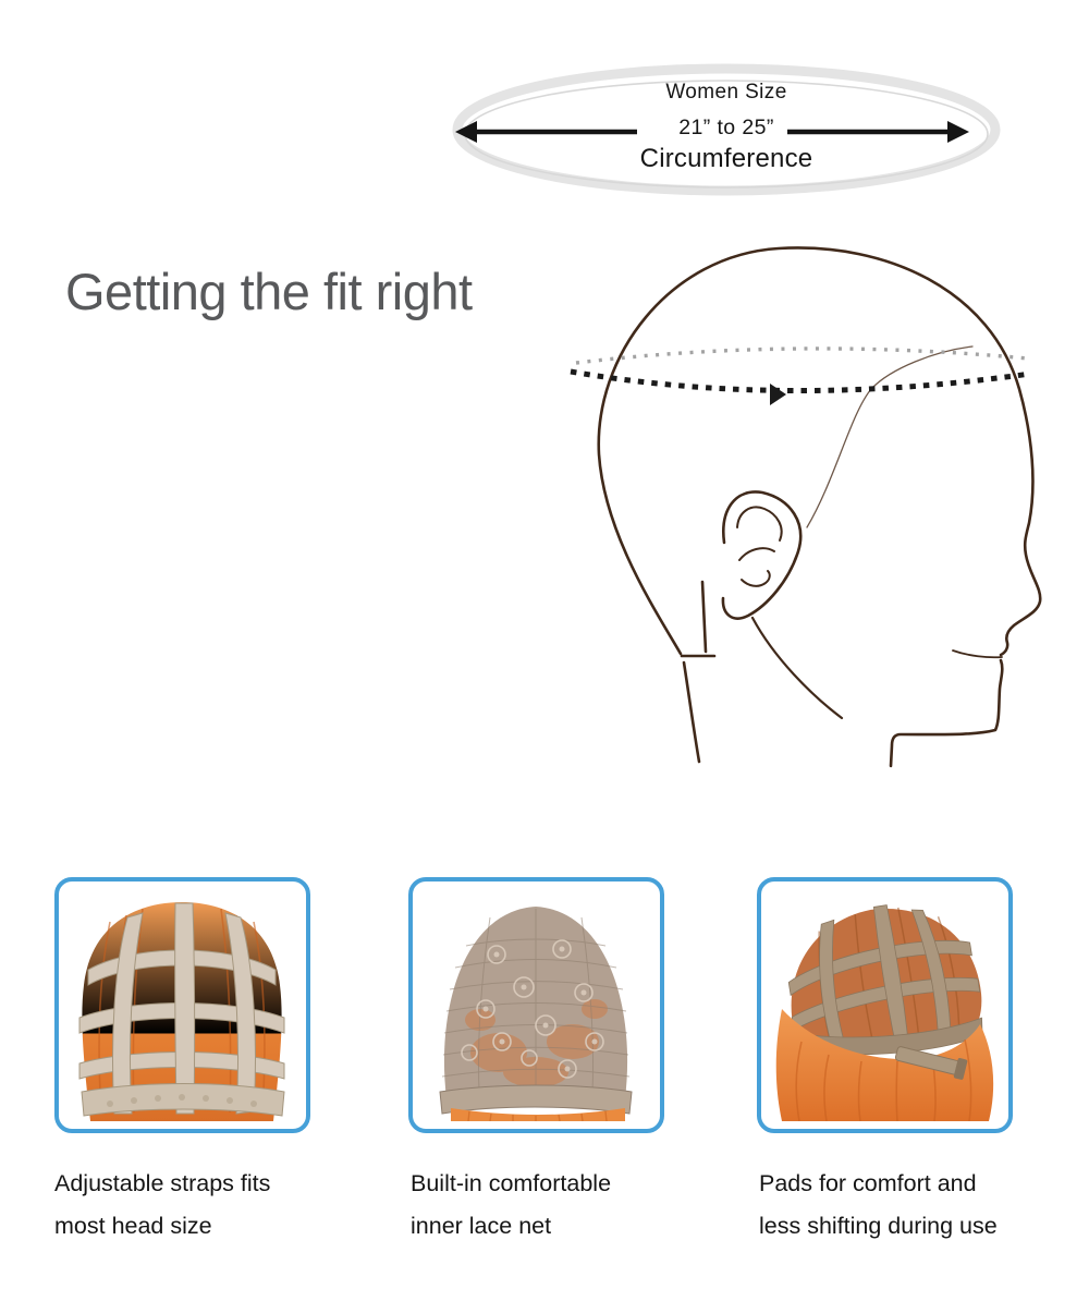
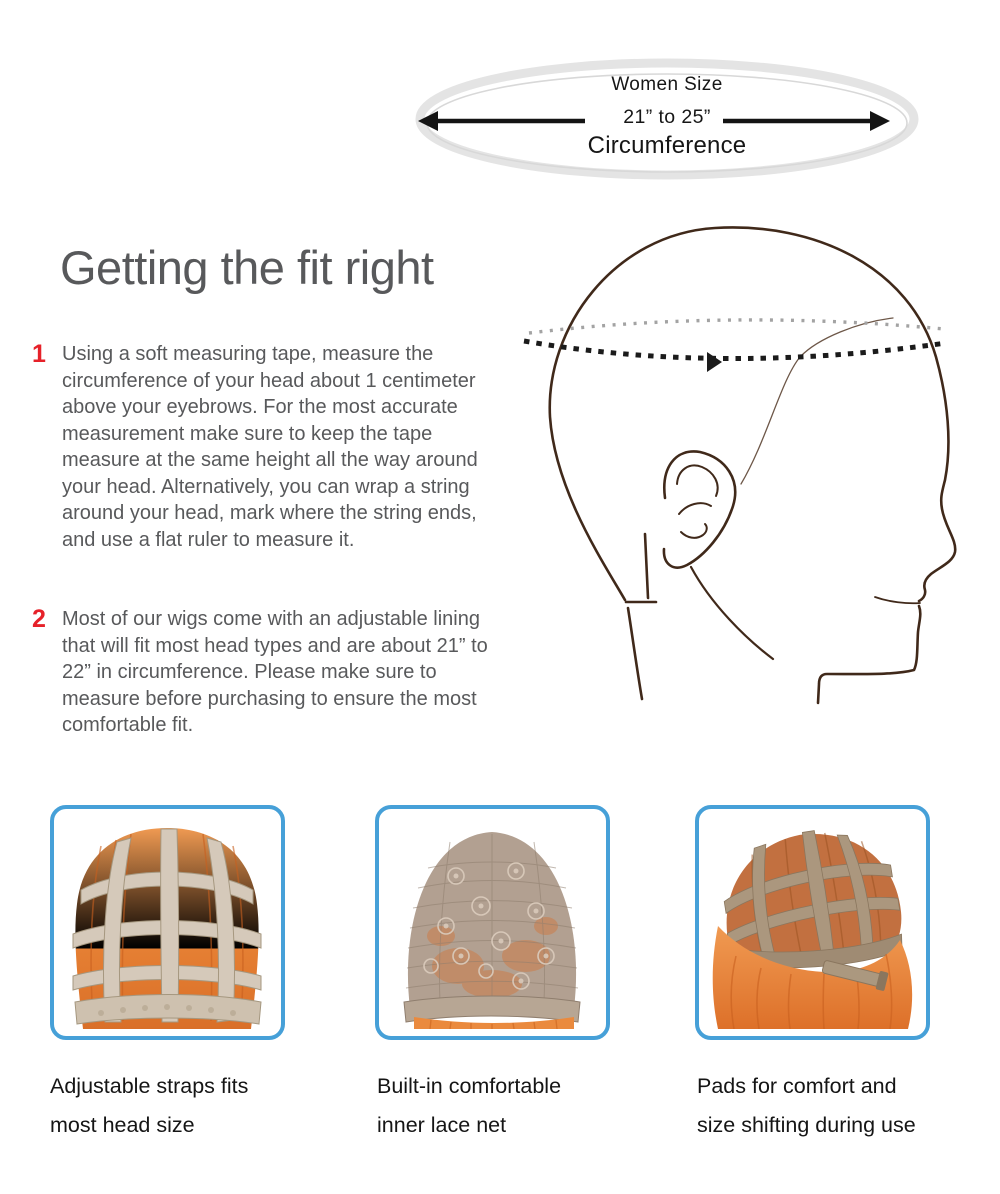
  Women Size
  21” to 25”
  Circumference
  Getting the fit right
+ 1
+ Using a soft measuring tape, measure the circumference of your head about 1 centimeter above your eyebrows. For the most accurate measurement make sure to keep the tape measure at the same height all the way around your head. Alternatively, you can wrap a string around your head, mark where the string ends, and use a flat ruler to measure it.
+ 2
+ Most of our wigs come with an adjustable lining that will fit most head types and are about 21” to 22” in circumference. Please make sure to measure before purchasing to ensure the most comfortable fit.
  Adjustable straps fits most head size
  Built-in comfortable inner lace net
- Pads for comfort and less shifting during use
+ Pads for comfort and size shifting during use
